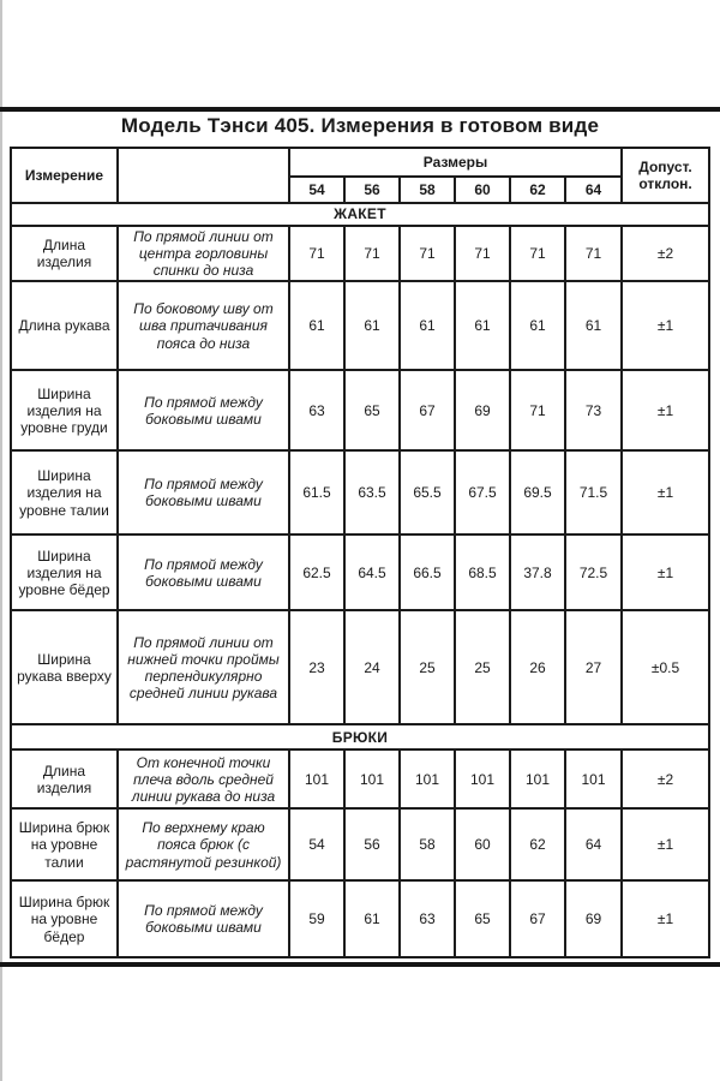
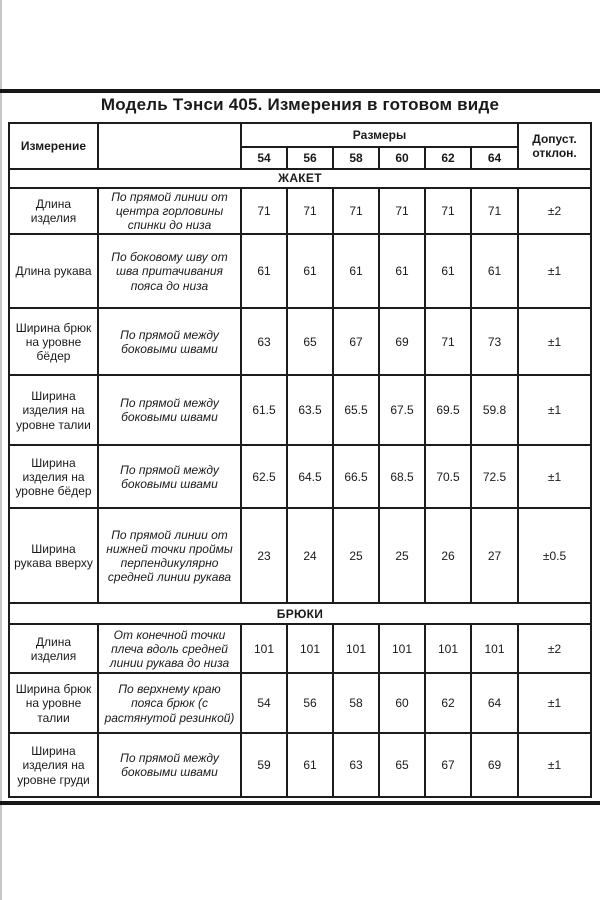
  Модель Тэнси 405. Измерения в готовом виде
  Измерение		Размеры	Допуст. отклон.
  54	56	58	60	62	64
  ЖАКЕТ
  Длина изделия	По прямой линии от центра горловины спинки до низа	71	71	71	71	71	71	±2
  Длина рукава	По боковому шву от шва притачивания пояса до низа	61	61	61	61	61	61	±1
- Ширина изделия на уровне груди	По прямой между боковыми швами	63	65	67	69	71	73	±1
+ Ширина брюк на уровне бёдер	По прямой между боковыми швами	63	65	67	69	71	73	±1
- Ширина изделия на уровне талии	По прямой между боковыми швами	61.5	63.5	65.5	67.5	69.5	71.5	±1
+ Ширина изделия на уровне талии	По прямой между боковыми швами	61.5	63.5	65.5	67.5	69.5	59.8	±1
- Ширина изделия на уровне бёдер	По прямой между боковыми швами	62.5	64.5	66.5	68.5	37.8	72.5	±1
+ Ширина изделия на уровне бёдер	По прямой между боковыми швами	62.5	64.5	66.5	68.5	70.5	72.5	±1
  Ширина рукава вверху	По прямой линии от нижней точки проймы перпендикулярно средней линии рукава	23	24	25	25	26	27	±0.5
  БРЮКИ
  Длина изделия	От конечной точки плеча вдоль средней линии рукава до низа	101	101	101	101	101	101	±2
  Ширина брюк на уровне талии	По верхнему краю пояса брюк (с растянутой резинкой)	54	56	58	60	62	64	±1
- Ширина брюк на уровне бёдер	По прямой между боковыми швами	59	61	63	65	67	69	±1
+ Ширина изделия на уровне груди	По прямой между боковыми швами	59	61	63	65	67	69	±1
